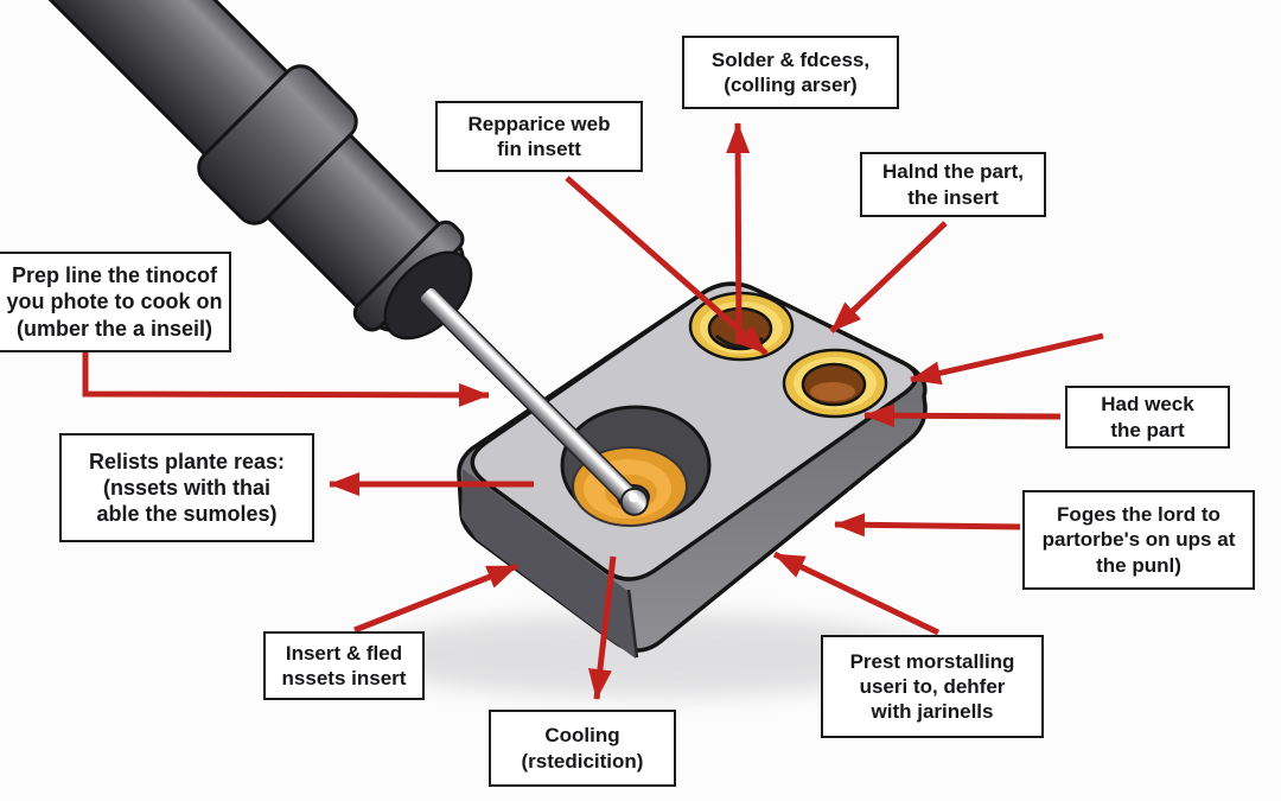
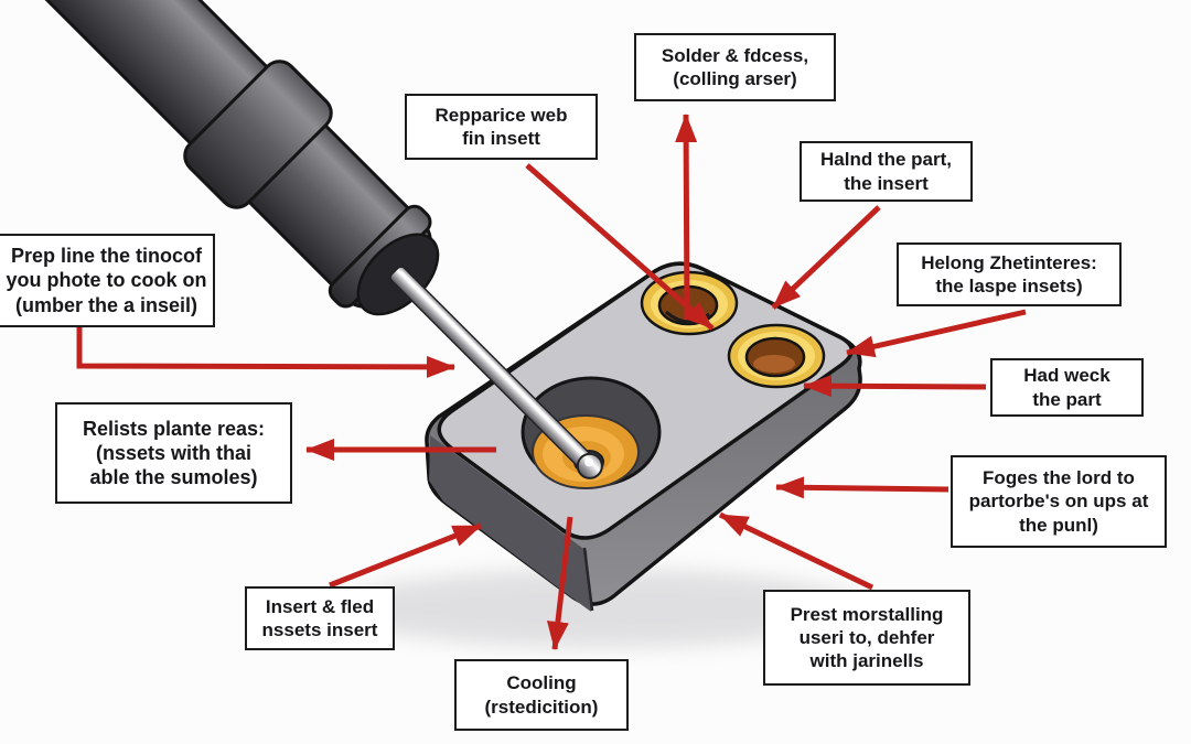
  Solder & fdcess,
  (colling arser)
  Repparice web
  fin insett
  Halnd the part,
  the insert
  Prep line the tinocof
  you phote to cook on
  (umber the a inseil)
+ Helong Zhetinteres:
+ the laspe insets)
  Had weck
  the part
  Relists plante reas:
  (nssets with thai
  able the sumoles)
  Foges the lord to
  partorbe's on ups at
  the punl)
  Insert & fled
  nssets insert
  Prest morstalling
  useri to, dehfer
  with jarinells
  Cooling
  (rstedicition)
